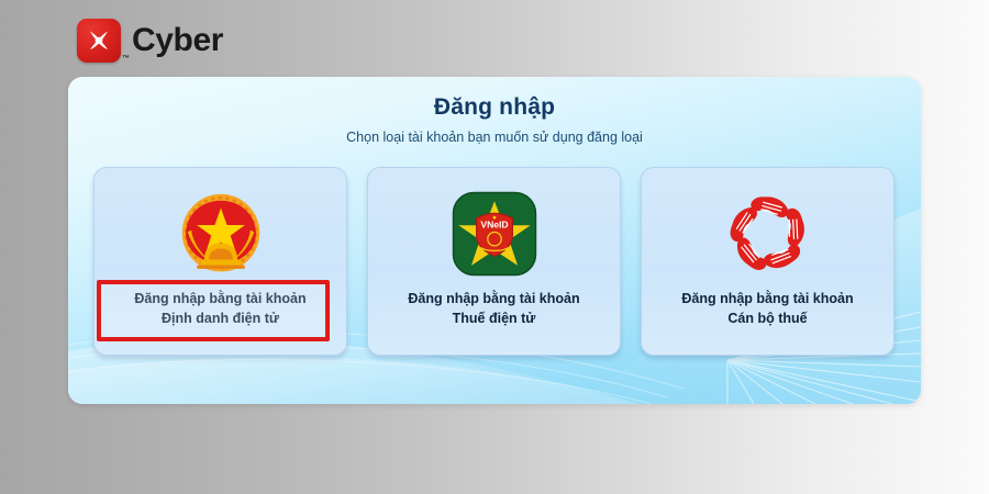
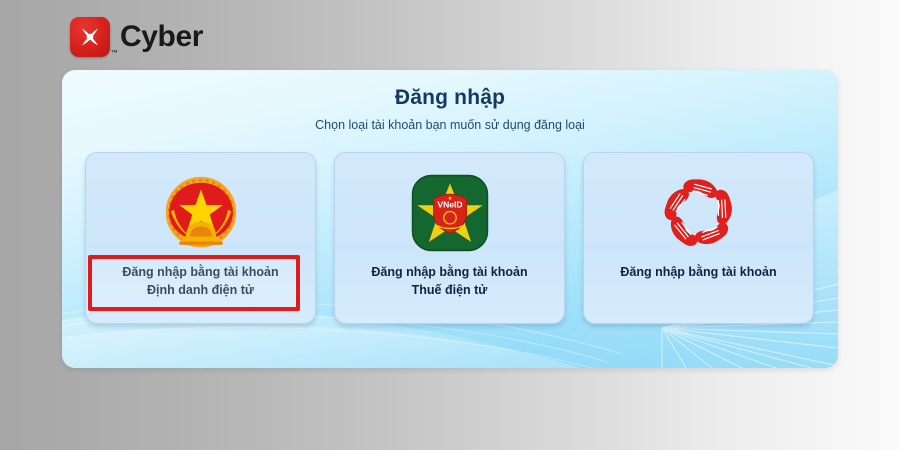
  Cyber
  Đăng nhập
  Chọn loại tài khoản bạn muốn sử dụng đăng loại
  Đăng nhập bằng tài khoản
  Định danh điện tử
  VNeID
  Đăng nhập bằng tài khoản
  Thuế điện tử
  Đăng nhập bằng tài khoản
- Cán bộ thuế
